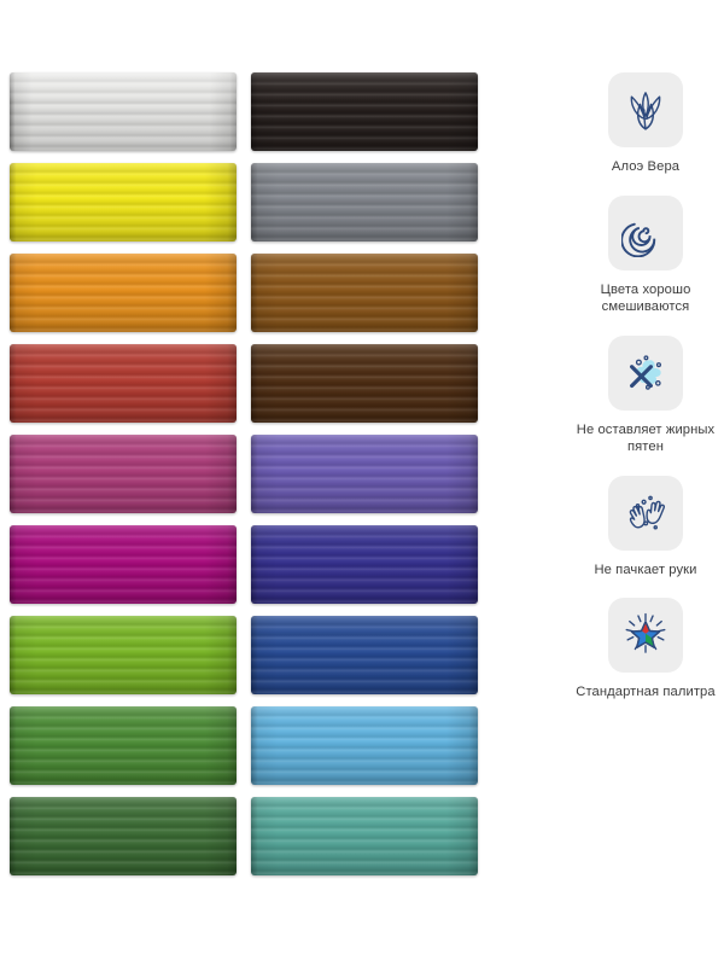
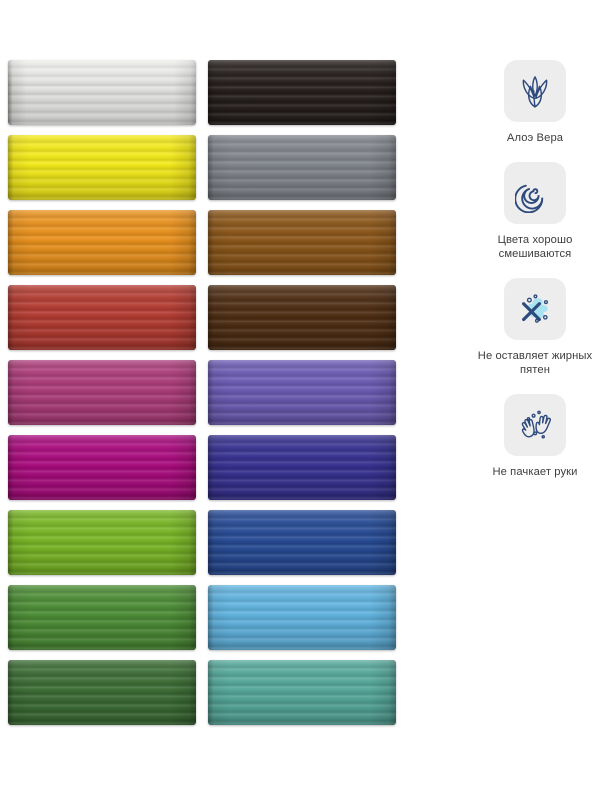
  Алоэ Вера
  Цвета хорошо смешиваются
  Не оставляет жирных пятен
  Не пачкает руки
- Стандартная палитра
